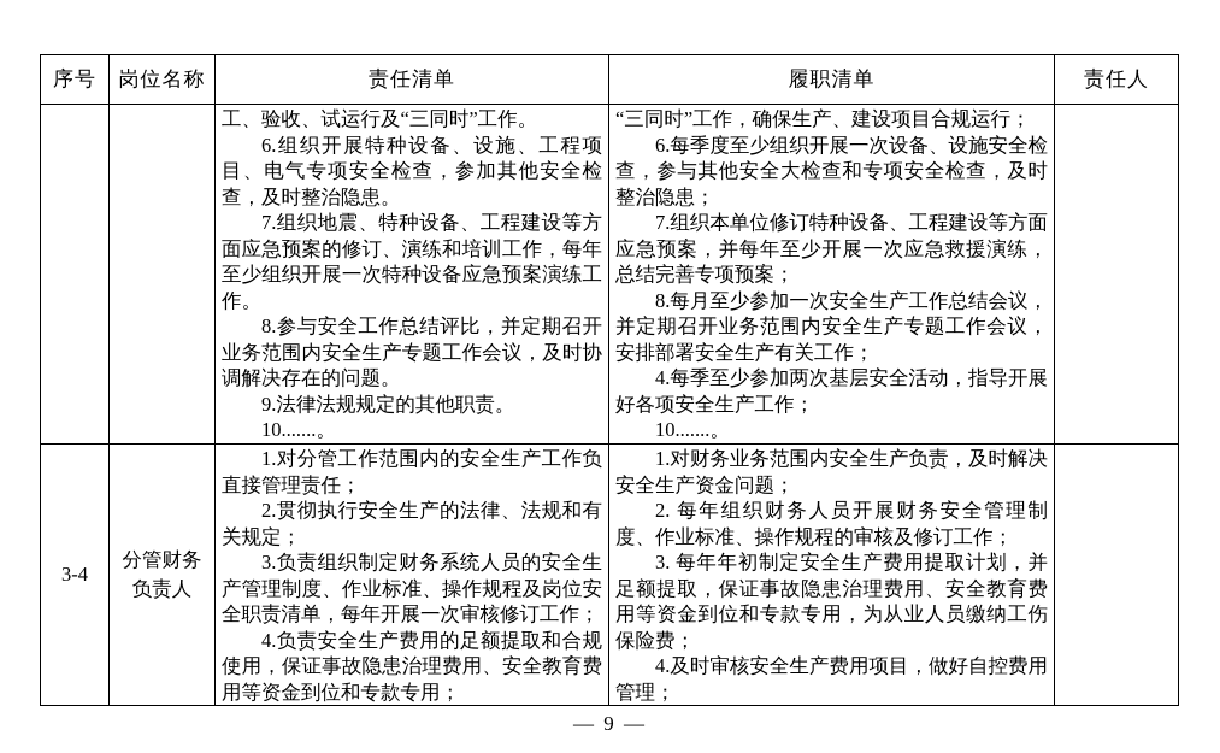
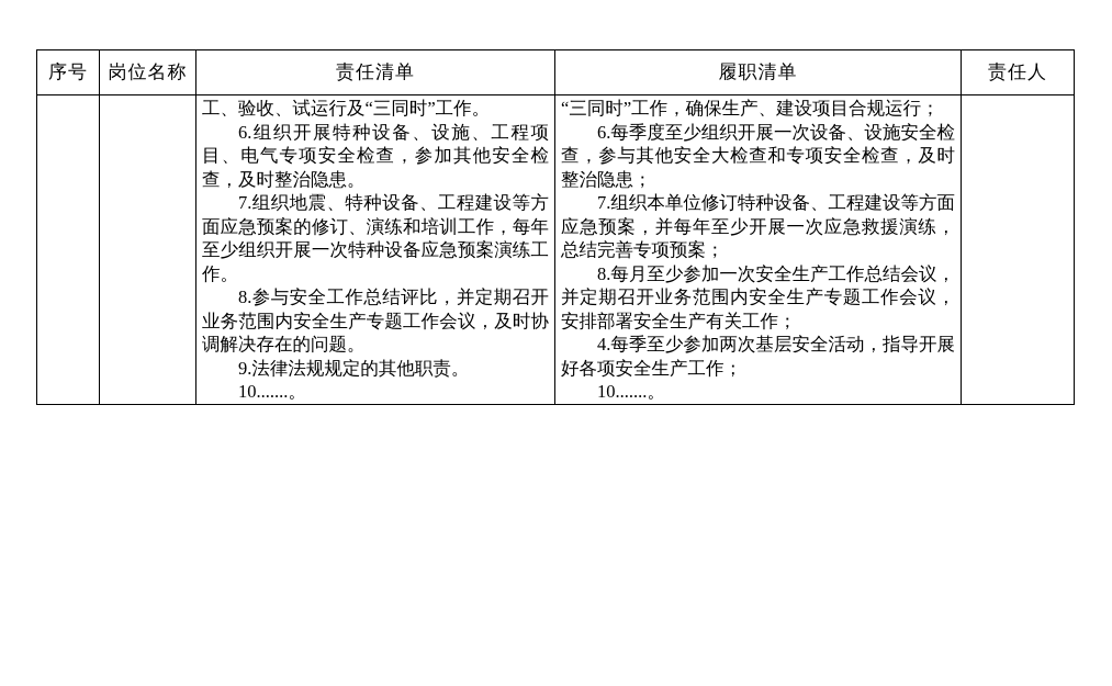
  序号	岗位名称	责任清单	履职清单	责任人
  		工、验收、试运行及“三同时”工作。6.组织开展特种设备、设施、工程项目、电气专项安全检查，参加其他安全检查，及时整治隐患。7.组织地震、特种设备、工程建设等方面应急预案的修订、演练和培训工作，每年至少组织开展一次特种设备应急预案演练工作。8.参与安全工作总结评比，并定期召开业务范围内安全生产专题工作会议，及时协调解决存在的问题。9.法律法规规定的其他职责。10.......。	“三同时”工作，确保生产、建设项目合规运行；6.每季度至少组织开展一次设备、设施安全检查，参与其他安全大检查和专项安全检查，及时整治隐患；7.组织本单位修订特种设备、工程建设等方面应急预案，并每年至少开展一次应急救援演练，总结完善专项预案；8.每月至少参加一次安全生产工作总结会议，并定期召开业务范围内安全生产专题工作会议，安排部署安全生产有关工作；4.每季至少参加两次基层安全活动，指导开展好各项安全生产工作；10.......。
- 3-4	分管财务 负责人	1.对分管工作范围内的安全生产工作负直接管理责任；2.贯彻执行安全生产的法律、法规和有关规定；3.负责组织制定财务系统人员的安全生产管理制度、作业标准、操作规程及岗位安全职责清单，每年开展一次审核修订工作；4.负责安全生产费用的足额提取和合规使用，保证事故隐患治理费用、安全教育费用等资金到位和专款专用；	1.对财务业务范围内安全生产负责，及时解决安全生产资金问题；2. 每年组织财务人员开展财务安全管理制度、作业标准、操作规程的审核及修订工作；3. 每年年初制定安全生产费用提取计划，并足额提取，保证事故隐患治理费用、安全教育费用等资金到位和专款专用，为从业人员缴纳工伤保险费；4.及时审核安全生产费用项目，做好自控费用管理；
- — 9 —
